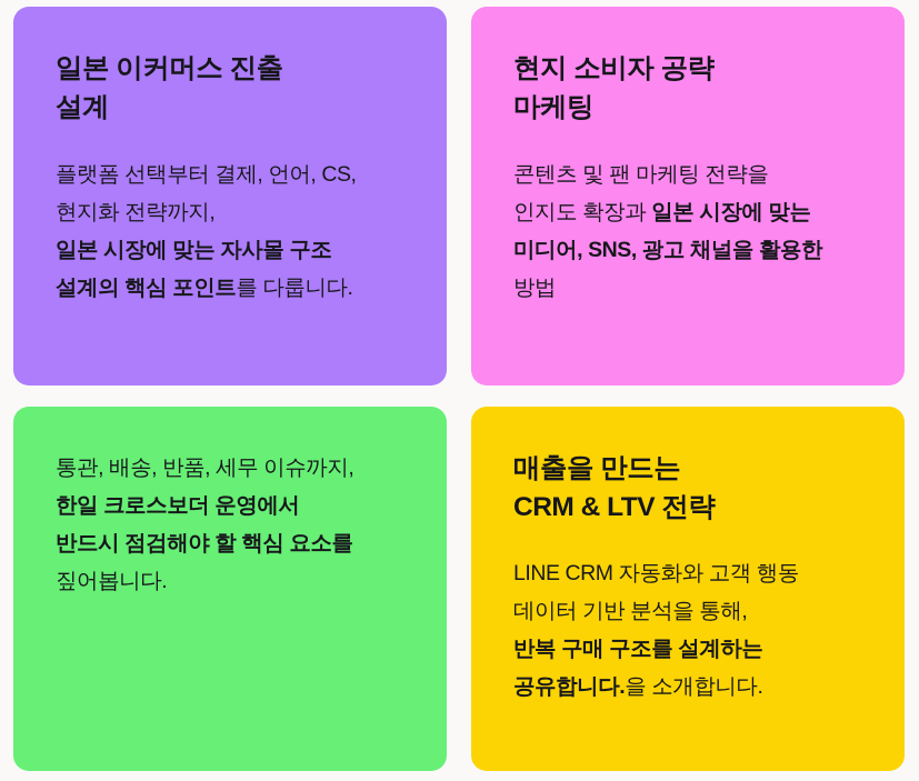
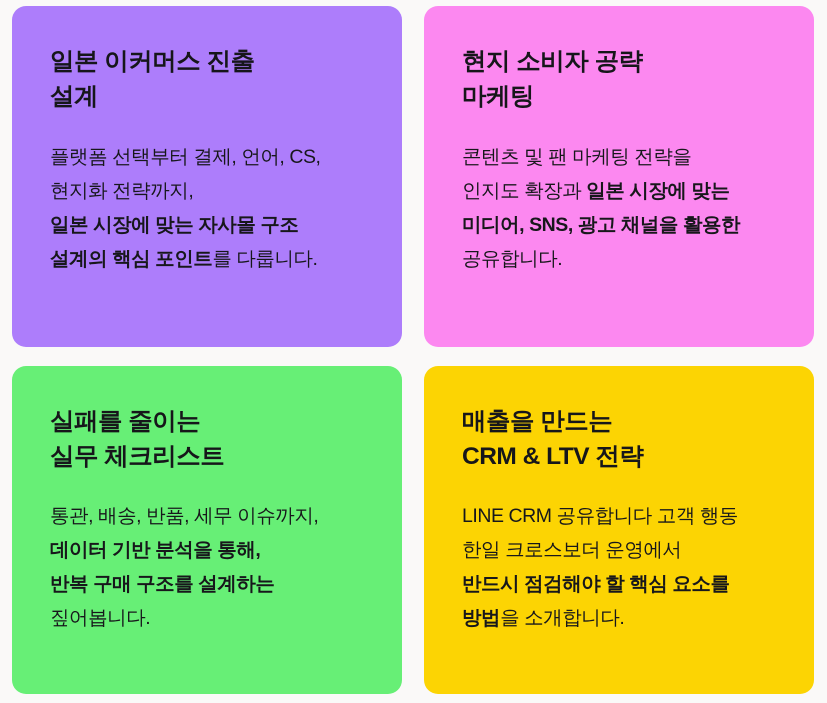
  일본 이커머스 진출
  설계
  플랫폼 선택부터 결제, 언어, CS,
  현지화 전략까지,
  일본 시장에 맞는 자사몰 구조
  설계의 핵심 포인트를 다룹니다.
  현지 소비자 공략
  마케팅
  콘텐츠 및 팬 마케팅 전략을
  인지도 확장과 일본 시장에 맞는
  미디어, SNS, 광고 채널을 활용한
- 방법
+ 공유합니다.
+ 실패를 줄이는
+ 실무 체크리스트
  통관, 배송, 반품, 세무 이슈까지,
- 한일 크로스보더 운영에서
+ 데이터 기반 분석을 통해,
- 반드시 점검해야 할 핵심 요소를
+ 반복 구매 구조를 설계하는
  짚어봅니다.
  매출을 만드는
  CRM & LTV 전략
- LINE CRM 자동화와 고객 행동
+ LINE CRM 공유합니다 고객 행동
- 데이터 기반 분석을 통해,
+ 한일 크로스보더 운영에서
- 반복 구매 구조를 설계하는
+ 반드시 점검해야 할 핵심 요소를
- 공유합니다.을 소개합니다.
+ 방법을 소개합니다.
